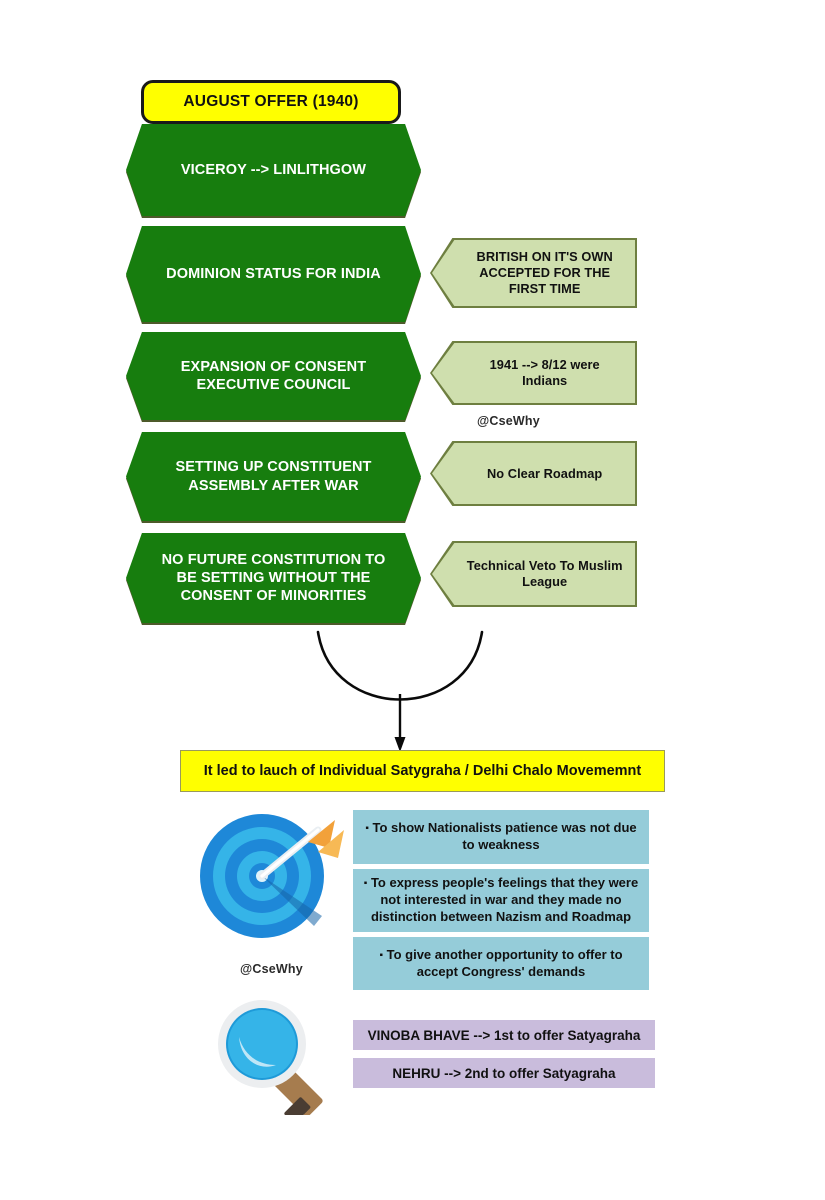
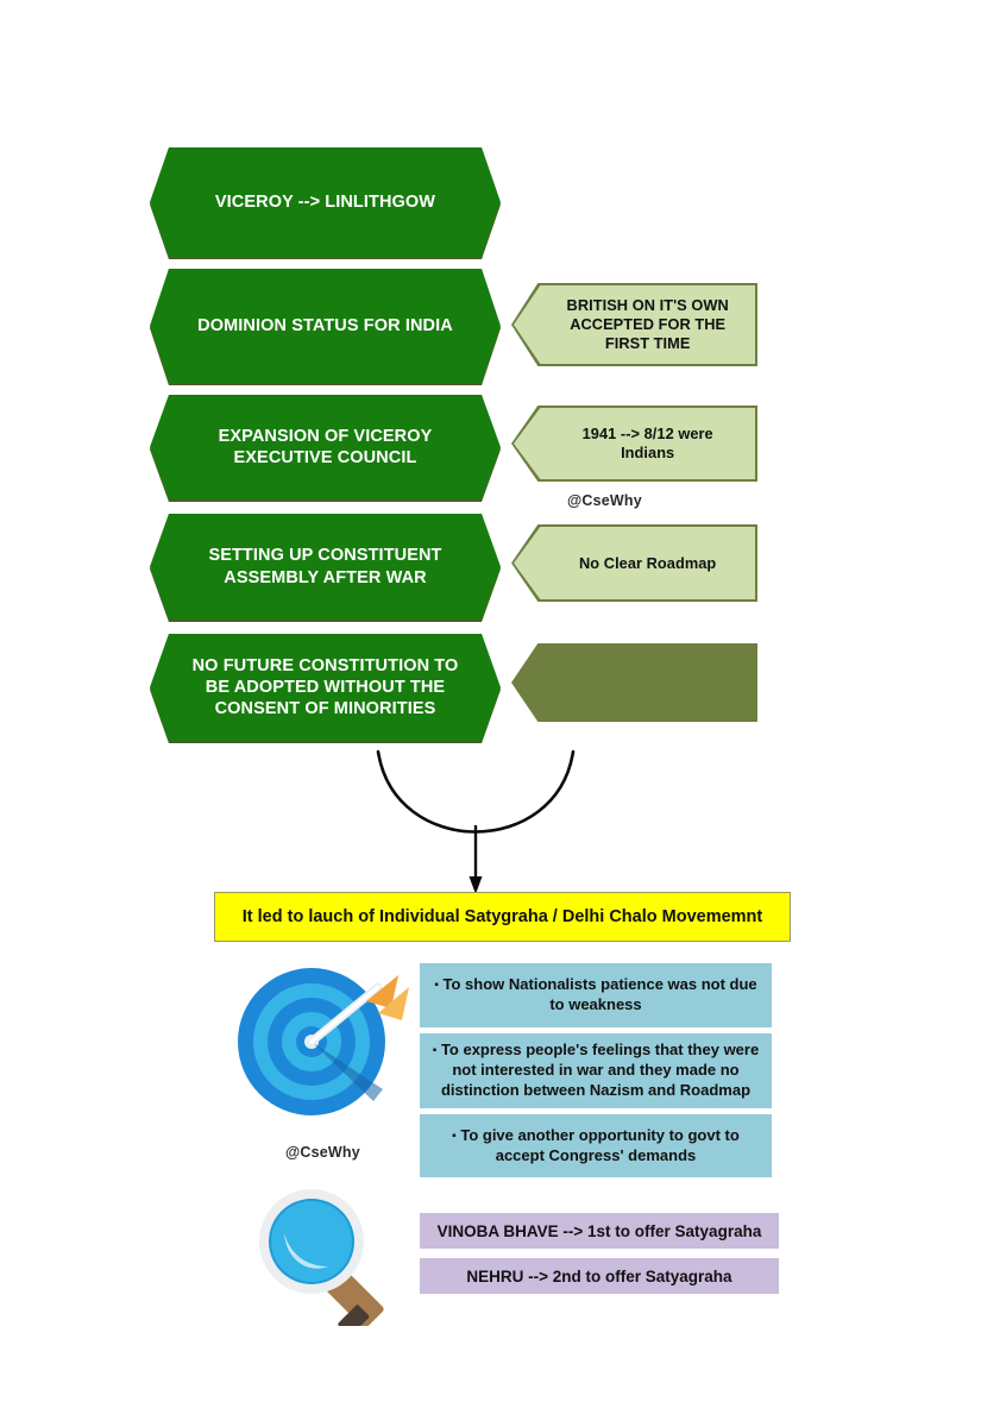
- AUGUST OFFER (1940)
  VICEROY --> LINLITHGOW
  DOMINION STATUS FOR INDIA
- EXPANSION OF CONSENT EXECUTIVE COUNCIL
+ EXPANSION OF VICEROY EXECUTIVE COUNCIL
  SETTING UP CONSTITUENT ASSEMBLY AFTER WAR
- NO FUTURE CONSTITUTION TO BE SETTING WITHOUT THE CONSENT OF MINORITIES
+ NO FUTURE CONSTITUTION TO BE ADOPTED WITHOUT THE CONSENT OF MINORITIES
  BRITISH ON IT'S OWN ACCEPTED FOR THE FIRST TIME
  1941 --> 8/12 were Indians
  No Clear Roadmap
- Technical Veto To Muslim League
  @CseWhy
  It led to lauch of Individual Satygraha / Delhi Chalo Movememnt
  @CseWhy
  ▪ To show Nationalists patience was not due to weakness
  ▪ To express people's feelings that they were not interested in war and they made no distinction between Nazism and Roadmap
- ▪ To give another opportunity to offer to accept Congress' demands
+ ▪ To give another opportunity to govt to accept Congress' demands
  VINOBA BHAVE --> 1st to offer Satyagraha
  NEHRU --> 2nd to offer Satyagraha
